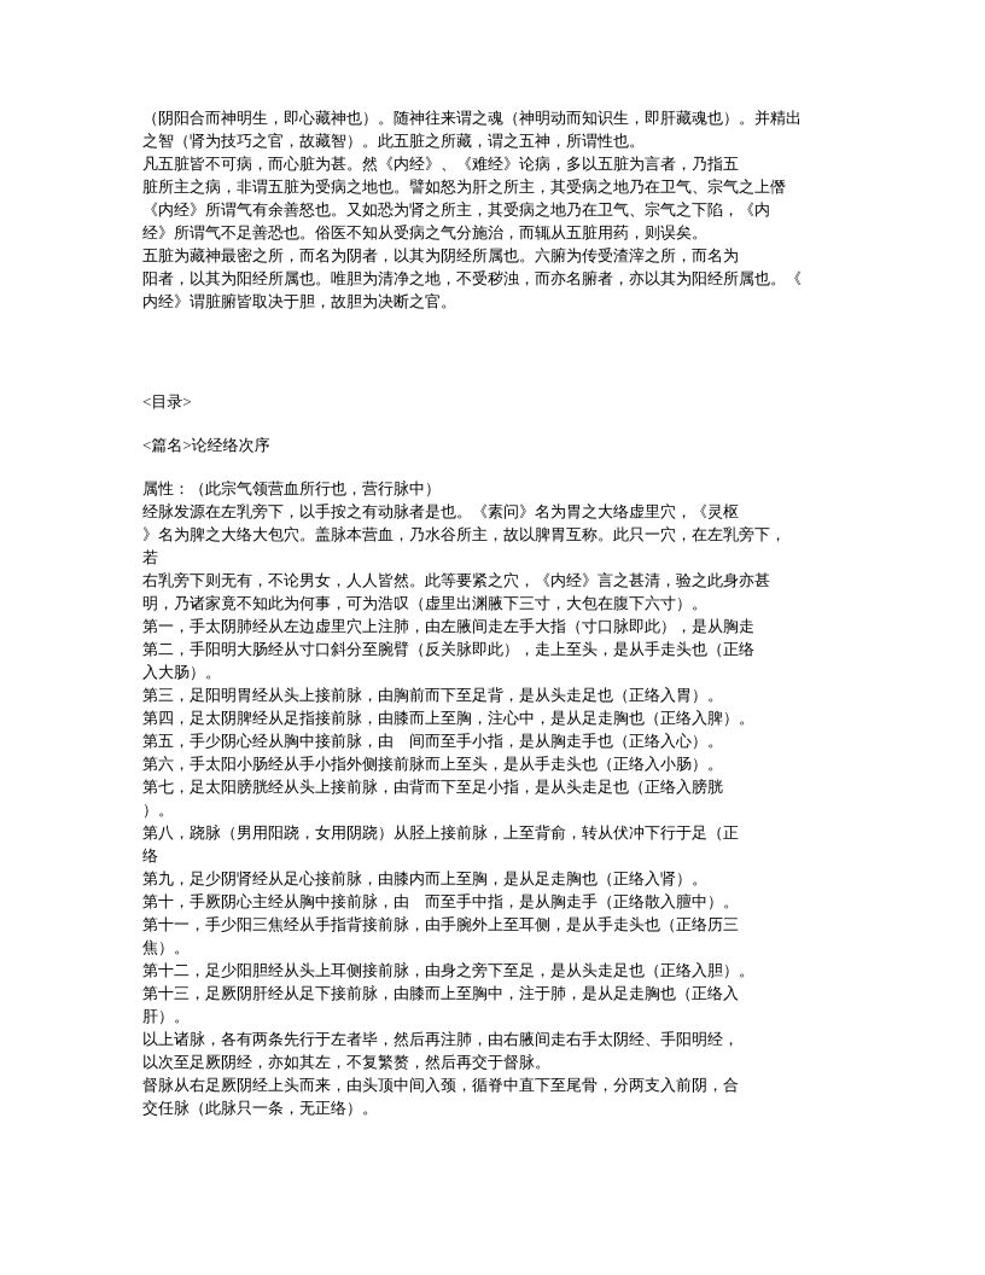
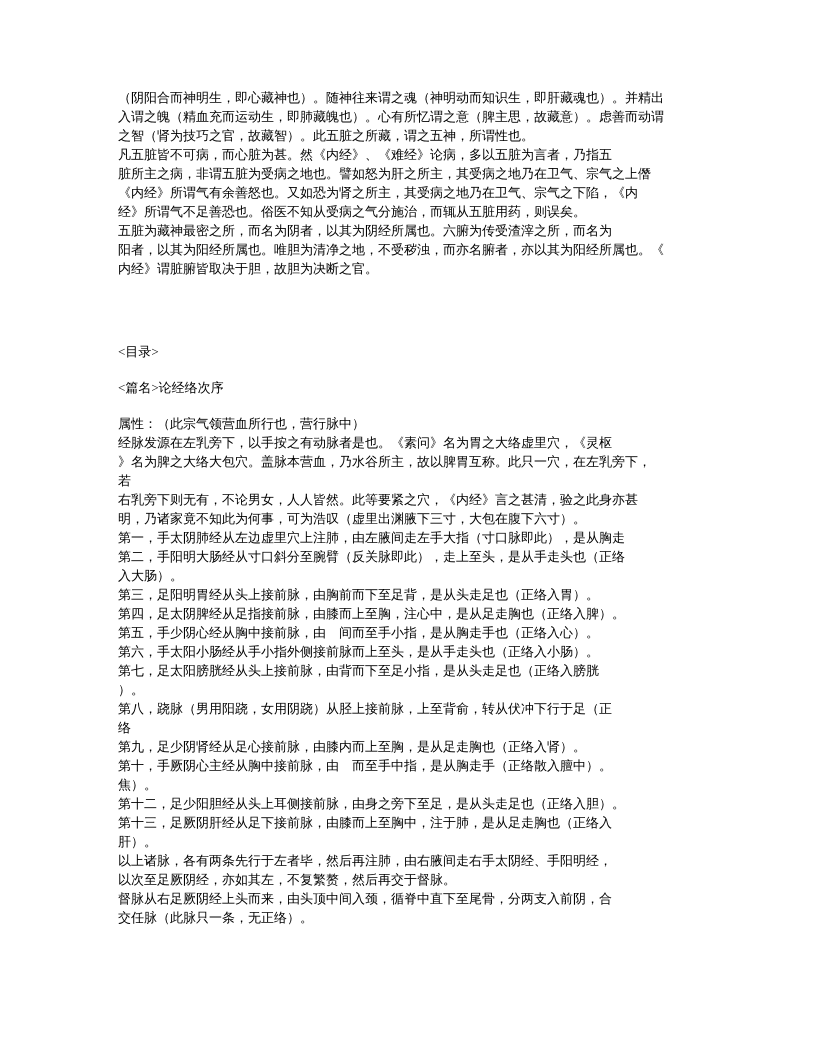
  （阴阳合而神明生，即心藏神也）。随神往来谓之魂（神明动而知识生，即肝藏魂也）。并精出
+ 入谓之魄（精血充而运动生，即肺藏魄也）。心有所忆谓之意（脾主思，故藏意）。虑善而动谓
  之智（肾为技巧之官，故藏智）。此五脏之所藏，谓之五神，所谓性也。
  凡五脏皆不可病，而心脏为甚。然《内经》、《难经》论病，多以五脏为言者，乃指五
  脏所主之病，非谓五脏为受病之地也。譬如怒为肝之所主，其受病之地乃在卫气、宗气之上僭
  《内经》所谓气有余善怒也。又如恐为肾之所主，其受病之地乃在卫气、宗气之下陷，《内
  经》所谓气不足善恐也。俗医不知从受病之气分施治，而辄从五脏用药，则误矣。
  五脏为藏神最密之所，而名为阴者，以其为阴经所属也。六腑为传受渣滓之所，而名为
  阳者，以其为阳经所属也。唯胆为清净之地，不受秽浊，而亦名腑者，亦以其为阳经所属也。《
  内经》谓脏腑皆取决于胆，故胆为决断之官。
  <目录>
  <篇名>论经络次序
  属性：（此宗气领营血所行也，营行脉中）
  经脉发源在左乳旁下，以手按之有动脉者是也。《素问》名为胃之大络虚里穴，《灵枢
  》名为脾之大络大包穴。盖脉本营血，乃水谷所主，故以脾胃互称。此只一穴，在左乳旁下，
  若
  右乳旁下则无有，不论男女，人人皆然。此等要紧之穴，《内经》言之甚清，验之此身亦甚
  明，乃诸家竟不知此为何事，可为浩叹（虚里出渊腋下三寸，大包在腹下六寸）。
  第一，手太阴肺经从左边虚里穴上注肺，由左腋间走左手大指（寸口脉即此），是从胸走
  第二，手阳明大肠经从寸口斜分至腕臂（反关脉即此），走上至头，是从手走头也（正络
  入大肠）。
  第三，足阳明胃经从头上接前脉，由胸前而下至足背，是从头走足也（正络入胃）。
  第四，足太阴脾经从足指接前脉，由膝而上至胸，注心中，是从足走胸也（正络入脾）。
  第五，手少阴心经从胸中接前脉，由 间而至手小指，是从胸走手也（正络入心）。
  第六，手太阳小肠经从手小指外侧接前脉而上至头，是从手走头也（正络入小肠）。
  第七，足太阳膀胱经从头上接前脉，由背而下至足小指，是从头走足也（正络入膀胱
  ）。
  第八，跷脉（男用阳跷，女用阴跷）从胫上接前脉，上至背俞，转从伏冲下行于足（正
  络
  第九，足少阴肾经从足心接前脉，由膝内而上至胸，是从足走胸也（正络入肾）。
  第十，手厥阴心主经从胸中接前脉，由 而至手中指，是从胸走手（正络散入膻中）。
- 第十一，手少阳三焦经从手指背接前脉，由手腕外上至耳侧，是从手走头也（正络历三
  焦）。
  第十二，足少阳胆经从头上耳侧接前脉，由身之旁下至足，是从头走足也（正络入胆）。
  第十三，足厥阴肝经从足下接前脉，由膝而上至胸中，注于肺，是从足走胸也（正络入
  肝）。
  以上诸脉，各有两条先行于左者毕，然后再注肺，由右腋间走右手太阴经、手阳明经，
  以次至足厥阴经，亦如其左，不复繁赘，然后再交于督脉。
  督脉从右足厥阴经上头而来，由头顶中间入颈，循脊中直下至尾骨，分两支入前阴，合
  交任脉（此脉只一条，无正络）。
